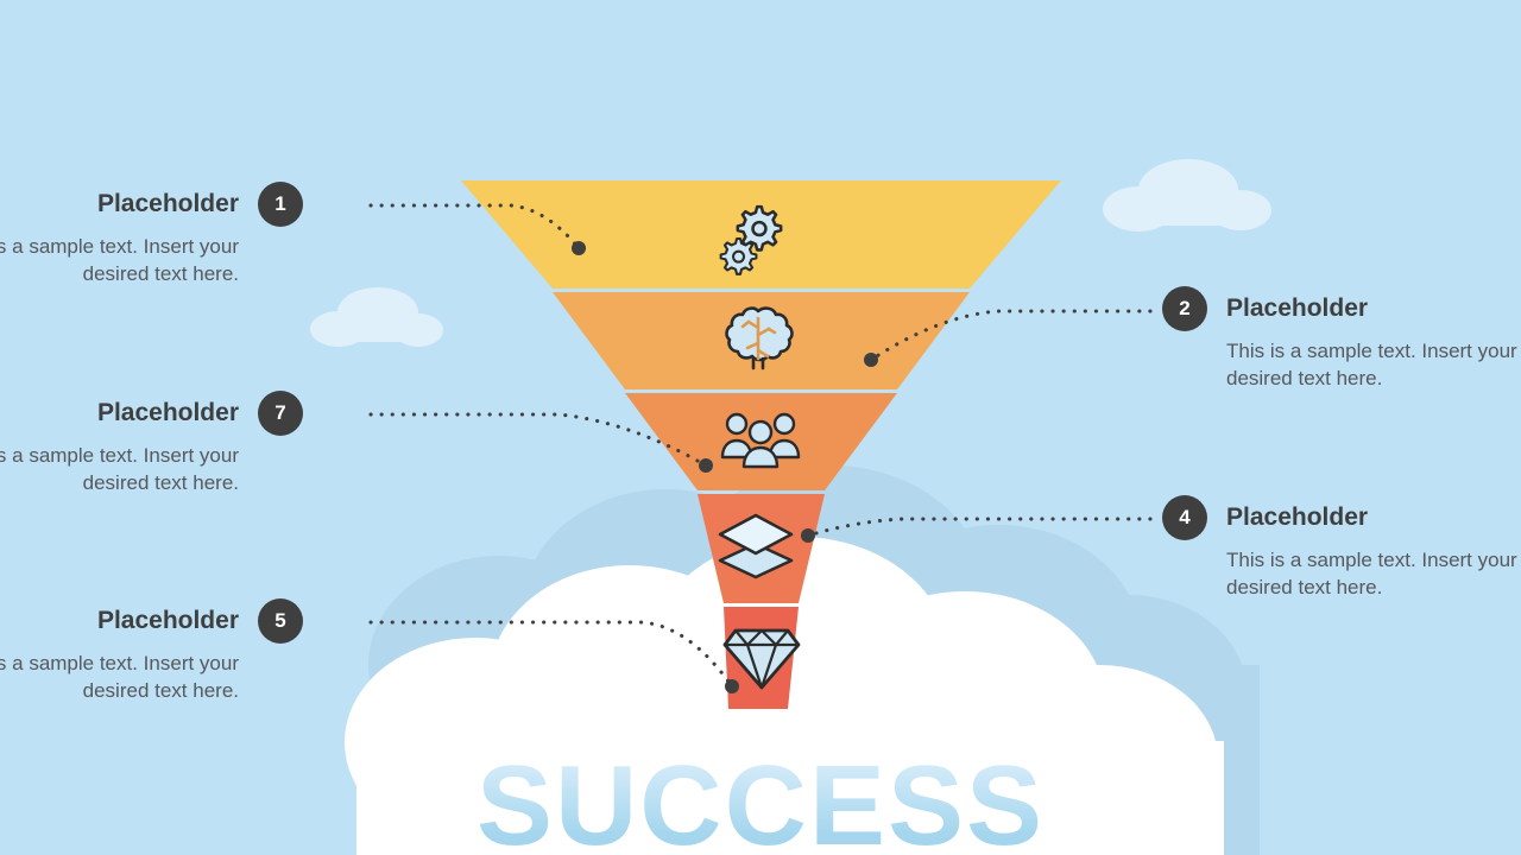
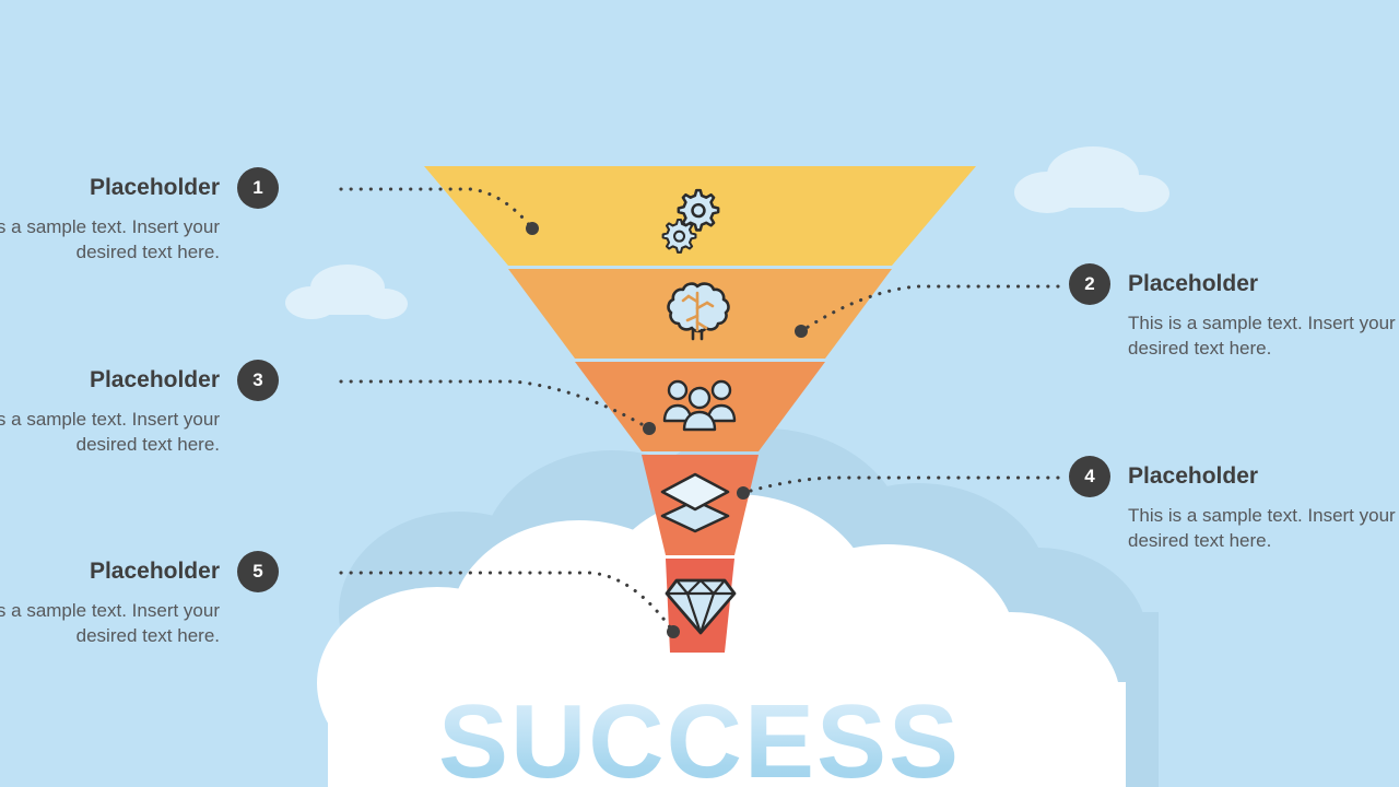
  SUCCESS
  Placeholder
  1
  s a sample text. Insert your desired text here.
  Placeholder
- 7
+ 3
  s a sample text. Insert your desired text here.
  Placeholder
  5
  s a sample text. Insert your desired text here.
  2
  Placeholder
  This is a sample text. Insert your desired text here.
  4
  Placeholder
  This is a sample text. Insert your desired text here.
